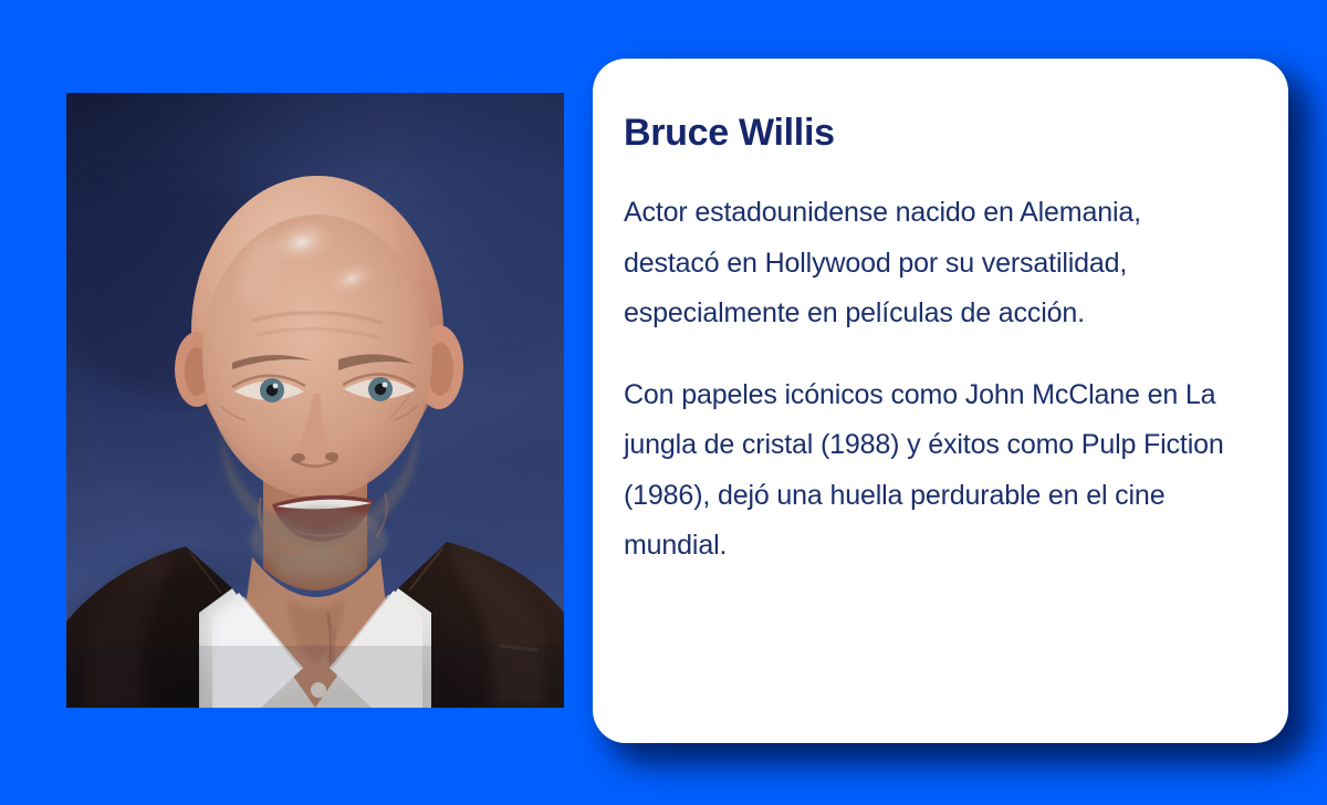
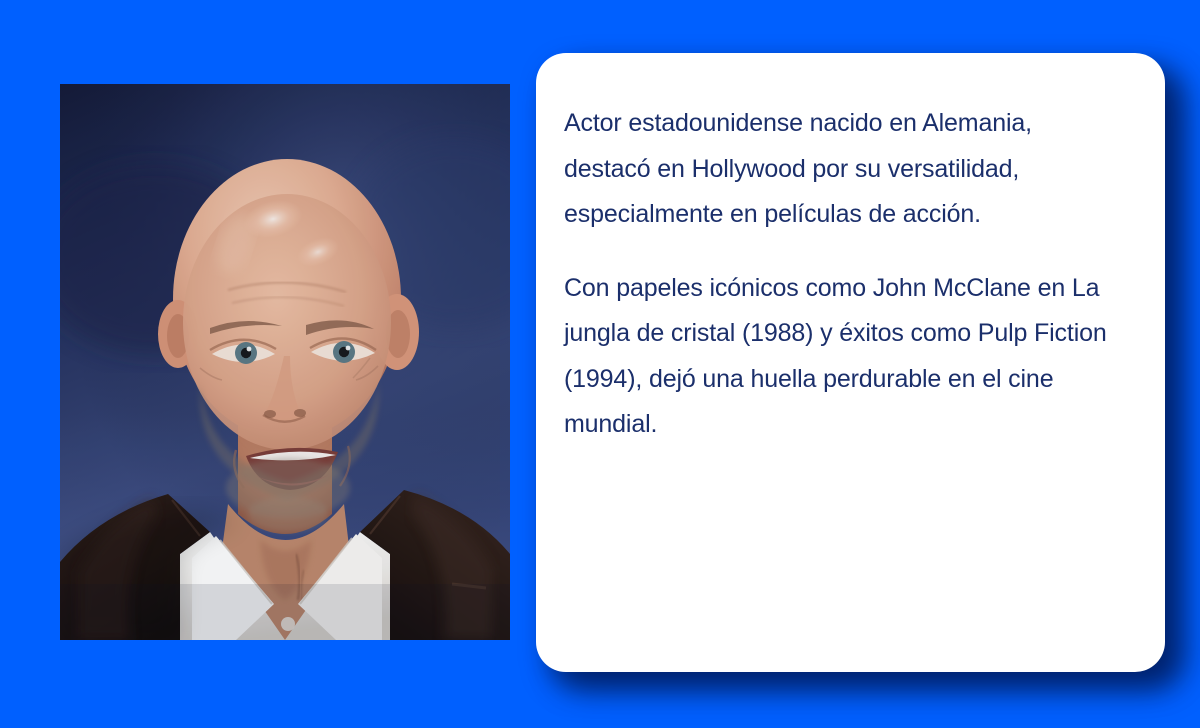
- Bruce Willis
  Actor estadounidense nacido en Alemania, destacó en Hollywood por su versatilidad, especialmente en películas de acción.
- Con papeles icónicos como John McClane en La jungla de cristal (1988) y éxitos como Pulp Fiction (1986), dejó una huella perdurable en el cine mundial.
+ Con papeles icónicos como John McClane en La jungla de cristal (1988) y éxitos como Pulp Fiction (1994), dejó una huella perdurable en el cine mundial.
